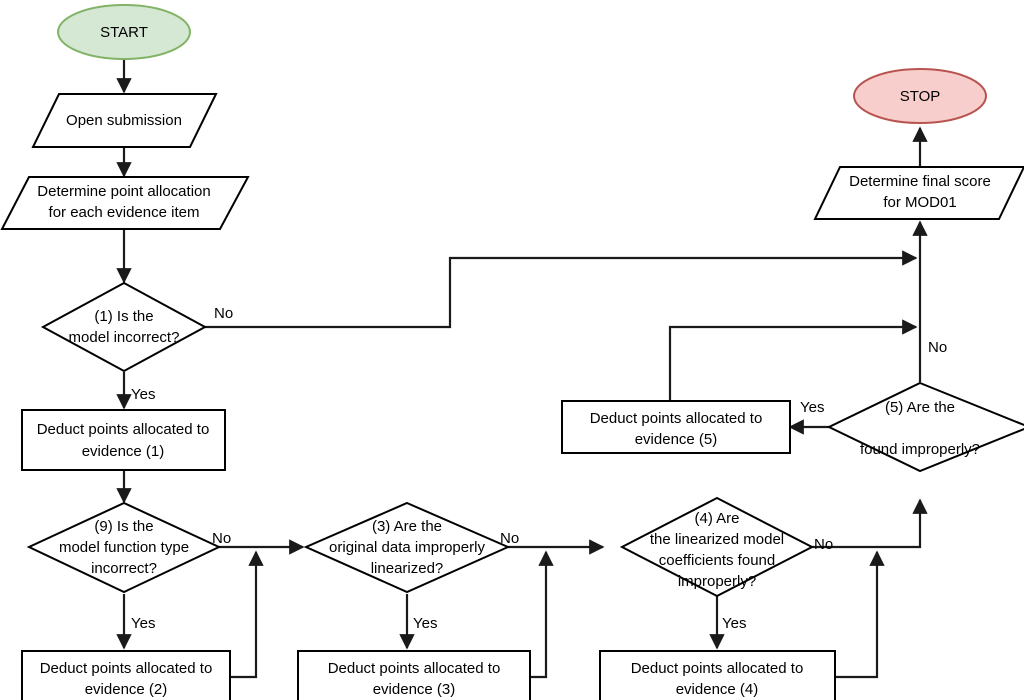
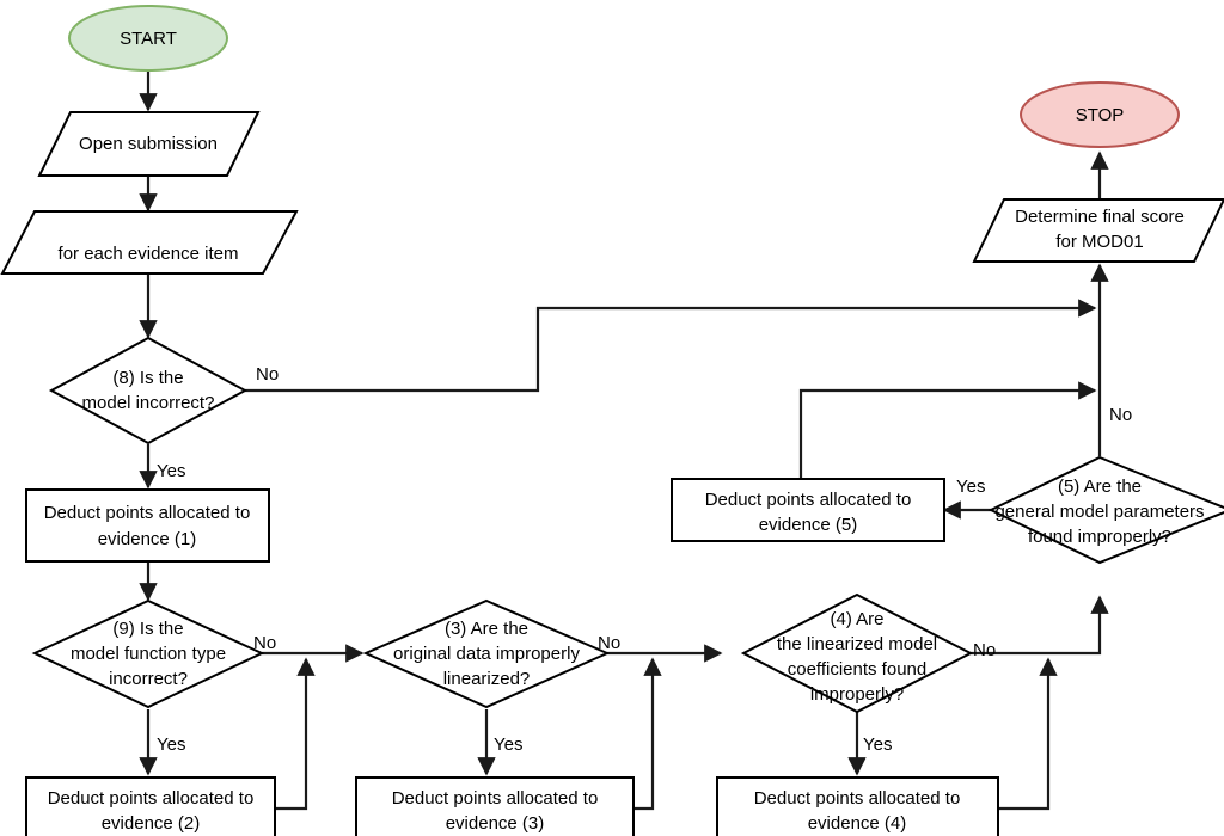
  START
  STOP
  Open submission
- Determine point allocation
  for each evidence item
  Determine final score
  for MOD01
- (1) Is the
+ (8) Is the
  model incorrect?
  Deduct points allocated to
  evidence (1)
  (9) Is the
  model function type
  incorrect?
  (3) Are the
  original data improperly
  linearized?
  (4) Are
  the linearized model
  coefficients found
  improperly?
  (5) Are the
+ general model parameters
  found improperly?
  Deduct points allocated to
  evidence (5)
  Deduct points allocated to
  evidence (2)
  Deduct points allocated to
  evidence (3)
  Deduct points allocated to
  evidence (4)
  No
  Yes
  No
  Yes
  No
  Yes
  No
  Yes
  No
  Yes
